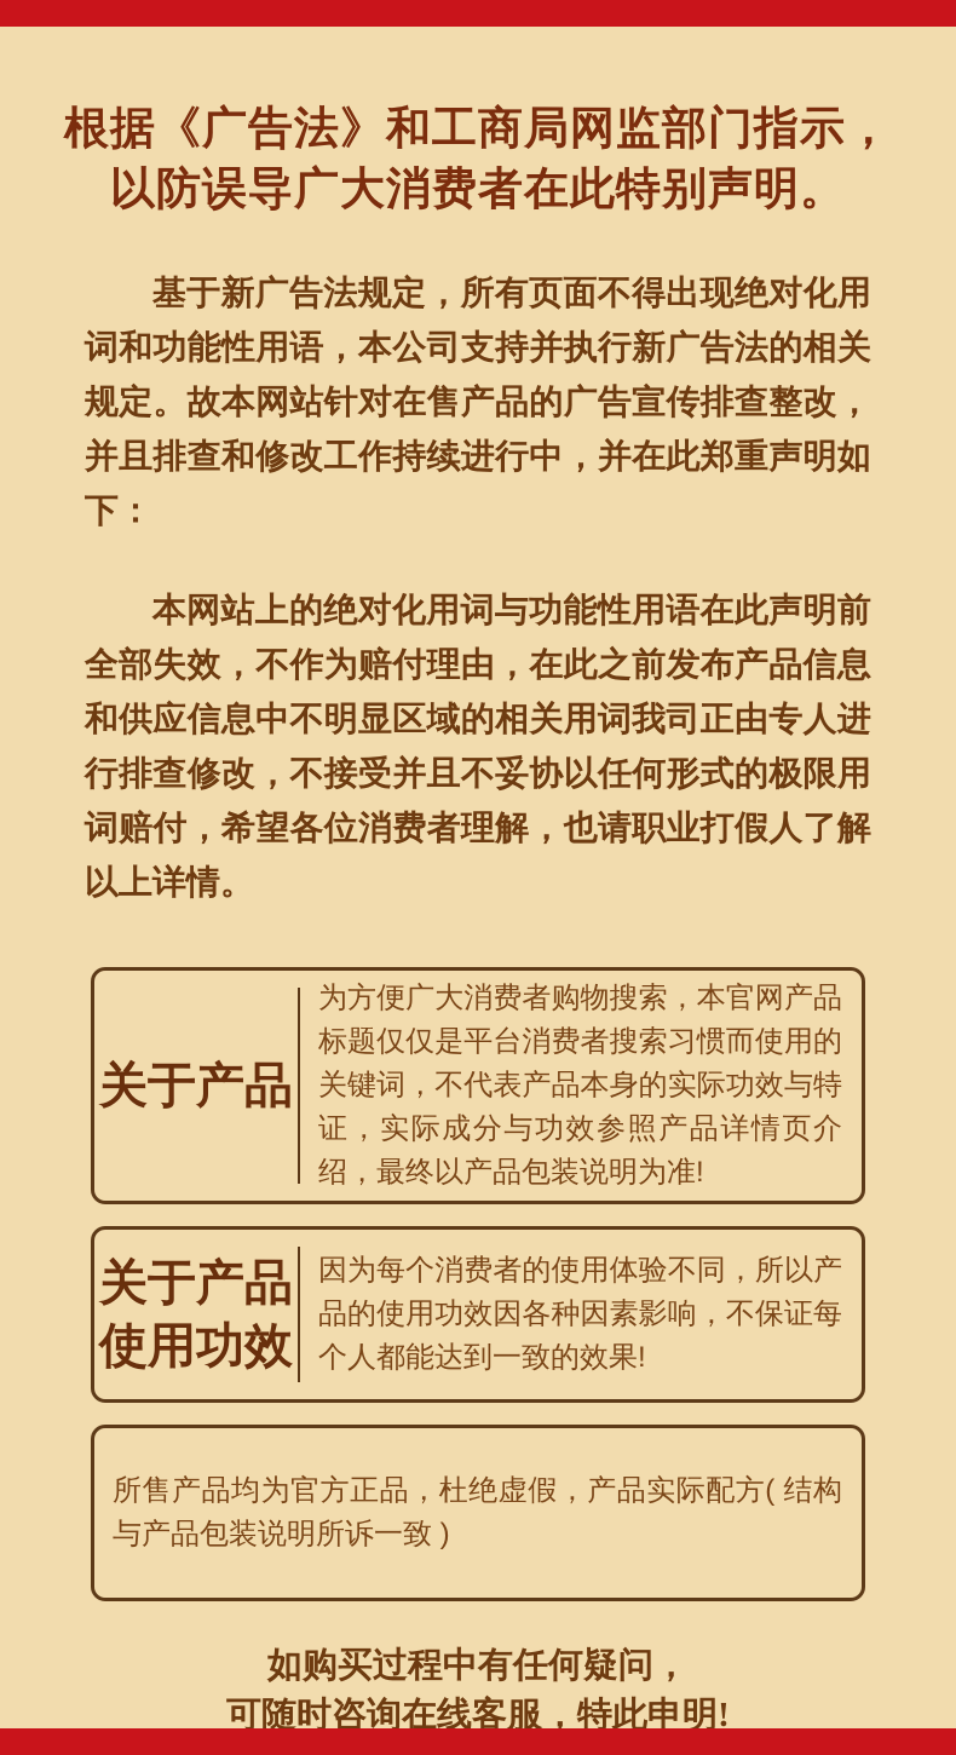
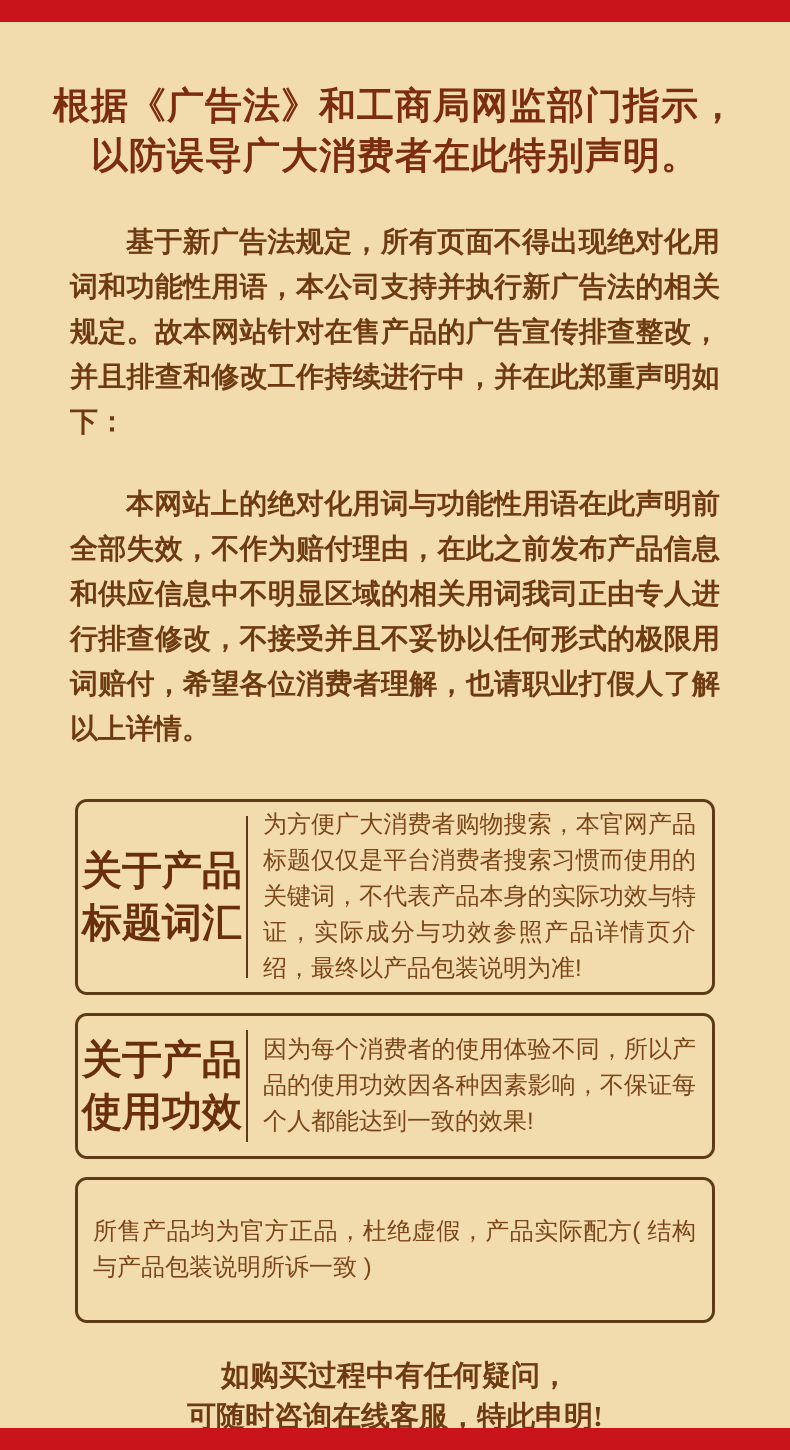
  根据《广告法》和工商局网监部门指示，
  以防误导广大消费者在此特别声明。
  基于新广告法规定，所有页面不得出现绝对化用词和功能性用语，本公司支持并执行新广告法的相关规定。故本网站针对在售产品的广告宣传排查整改，并且排查和修改工作持续进行中，并在此郑重声明如下：
  本网站上的绝对化用词与功能性用语在此声明前全部失效，不作为赔付理由，在此之前发布产品信息和供应信息中不明显区域的相关用词我司正由专人进行排查修改，不接受并且不妥协以任何形式的极限用词赔付，希望各位消费者理解，也请职业打假人了解以上详情。
  关于产品
+ 标题词汇
  为方便广大消费者购物搜索，本官网产品标题仅仅是平台消费者搜索习惯而使用的关键词，不代表产品本身的实际功效与特证，实际成分与功效参照产品详情页介绍，最终以产品包装说明为准!
  关于产品
  使用功效
  因为每个消费者的使用体验不同，所以产品的使用功效因各种因素影响，不保证每个人都能达到一致的效果!
  所售产品均为官方正品，杜绝虚假，产品实际配方( 结构与产品包装说明所诉一致 )
  如购买过程中有任何疑问，
  可随时咨询在线客服，特此申明!
